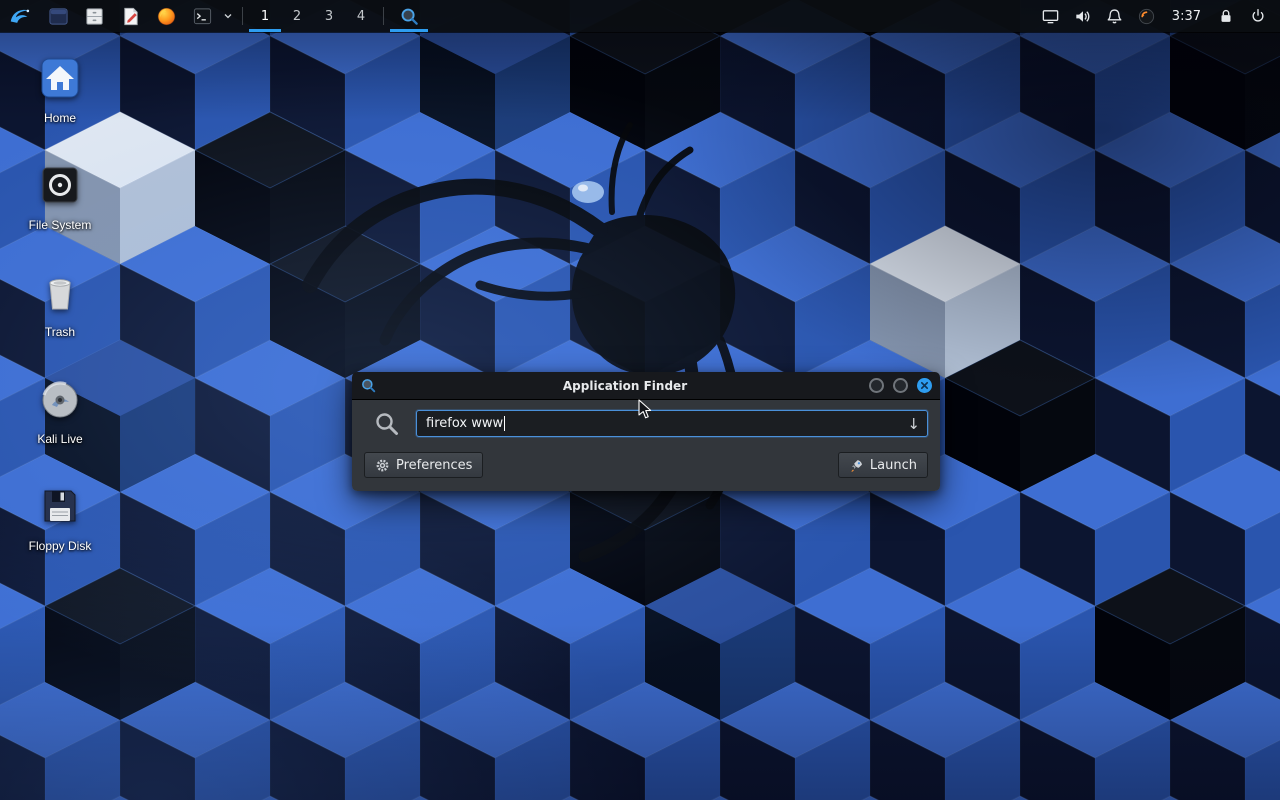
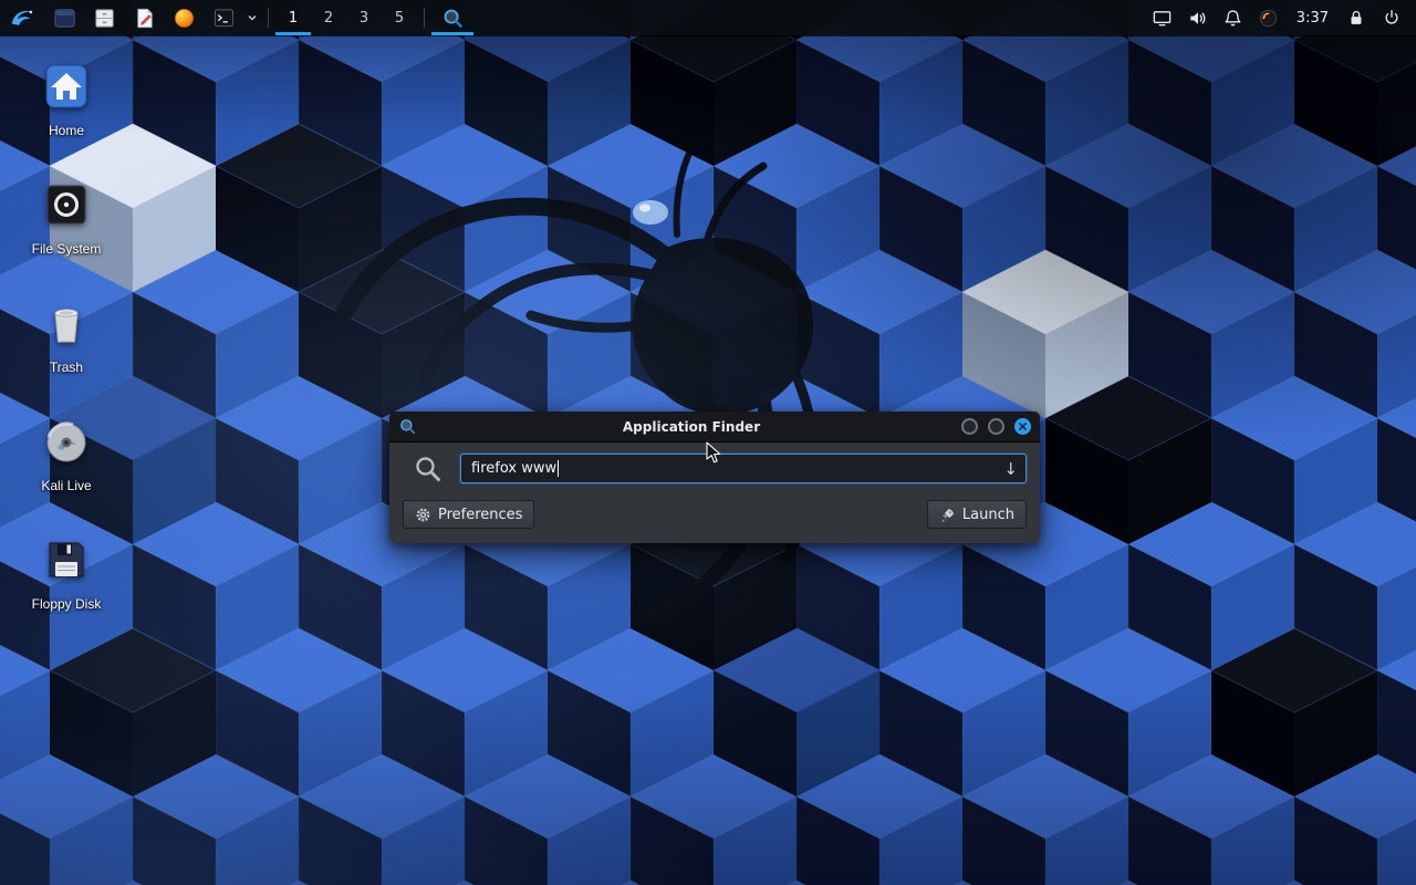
  Home
  File System
  Trash
  Kali Live
  Floppy Disk
  1
  2
  3
- 4
+ 5
  3:37
  Application Finder
  firefox www
  ↓
  Preferences
  Launch
